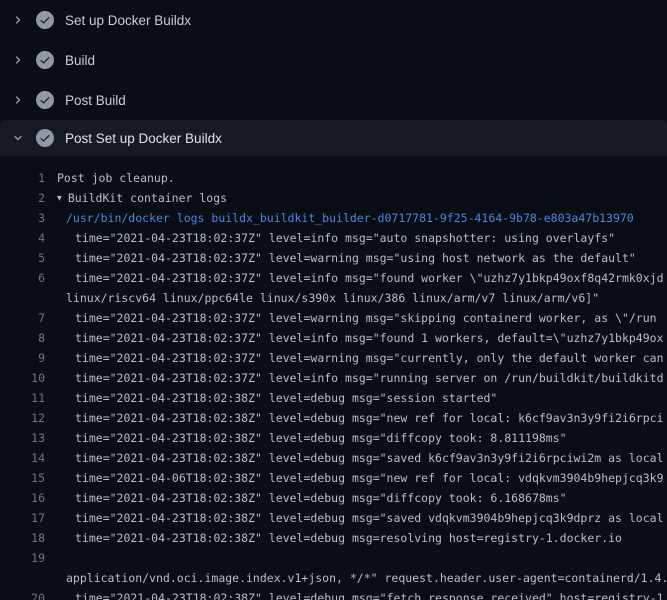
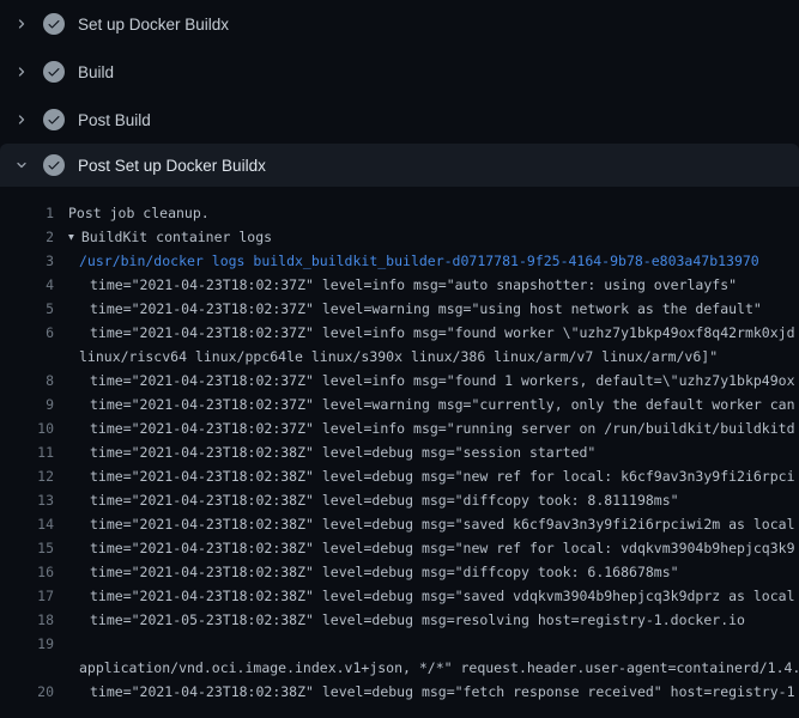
  Set up Docker Buildx
  Build
  Post Build
  Post Set up Docker Buildx
  1
  Post job cleanup.
  2
  ▼
  BuildKit container logs
  3
  /usr/bin/docker logs buildx_buildkit_builder-d0717781-9f25-4164-9b78-e803a47b13970
  4
  time="2021-04-23T18:02:37Z" level=info msg="auto snapshotter: using overlayfs"
  5
  time="2021-04-23T18:02:37Z" level=warning msg="using host network as the default"
  6
  time="2021-04-23T18:02:37Z" level=info msg="found worker \"uzhz7y1bkp49oxf8q42rmk0xjd
  linux/riscv64 linux/ppc64le linux/s390x linux/386 linux/arm/v7 linux/arm/v6]"
- 7
- time="2021-04-23T18:02:37Z" level=warning msg="skipping containerd worker, as \"/run
  8
  time="2021-04-23T18:02:37Z" level=info msg="found 1 workers, default=\"uzhz7y1bkp49ox
  9
  time="2021-04-23T18:02:37Z" level=warning msg="currently, only the default worker can
  10
  time="2021-04-23T18:02:37Z" level=info msg="running server on /run/buildkit/buildkitd
  11
  time="2021-04-23T18:02:38Z" level=debug msg="session started"
  12
  time="2021-04-23T18:02:38Z" level=debug msg="new ref for local: k6cf9av3n3y9fi2i6rpci
  13
  time="2021-04-23T18:02:38Z" level=debug msg="diffcopy took: 8.811198ms"
  14
  time="2021-04-23T18:02:38Z" level=debug msg="saved k6cf9av3n3y9fi2i6rpciwi2m as local
  15
- time="2021-04-06T18:02:38Z" level=debug msg="new ref for local: vdqkvm3904b9hepjcq3k9
+ time="2021-04-23T18:02:38Z" level=debug msg="new ref for local: vdqkvm3904b9hepjcq3k9
  16
  time="2021-04-23T18:02:38Z" level=debug msg="diffcopy took: 6.168678ms"
  17
  time="2021-04-23T18:02:38Z" level=debug msg="saved vdqkvm3904b9hepjcq3k9dprz as local
  18
- time="2021-04-23T18:02:38Z" level=debug msg=resolving host=registry-1.docker.io
+ time="2021-05-23T18:02:38Z" level=debug msg=resolving host=registry-1.docker.io
  19
  application/vnd.oci.image.index.v1+json, */*" request.header.user-agent=containerd/1.4.
  20
  time="2021-04-23T18:02:38Z" level=debug msg="fetch response received" host=registry-1
